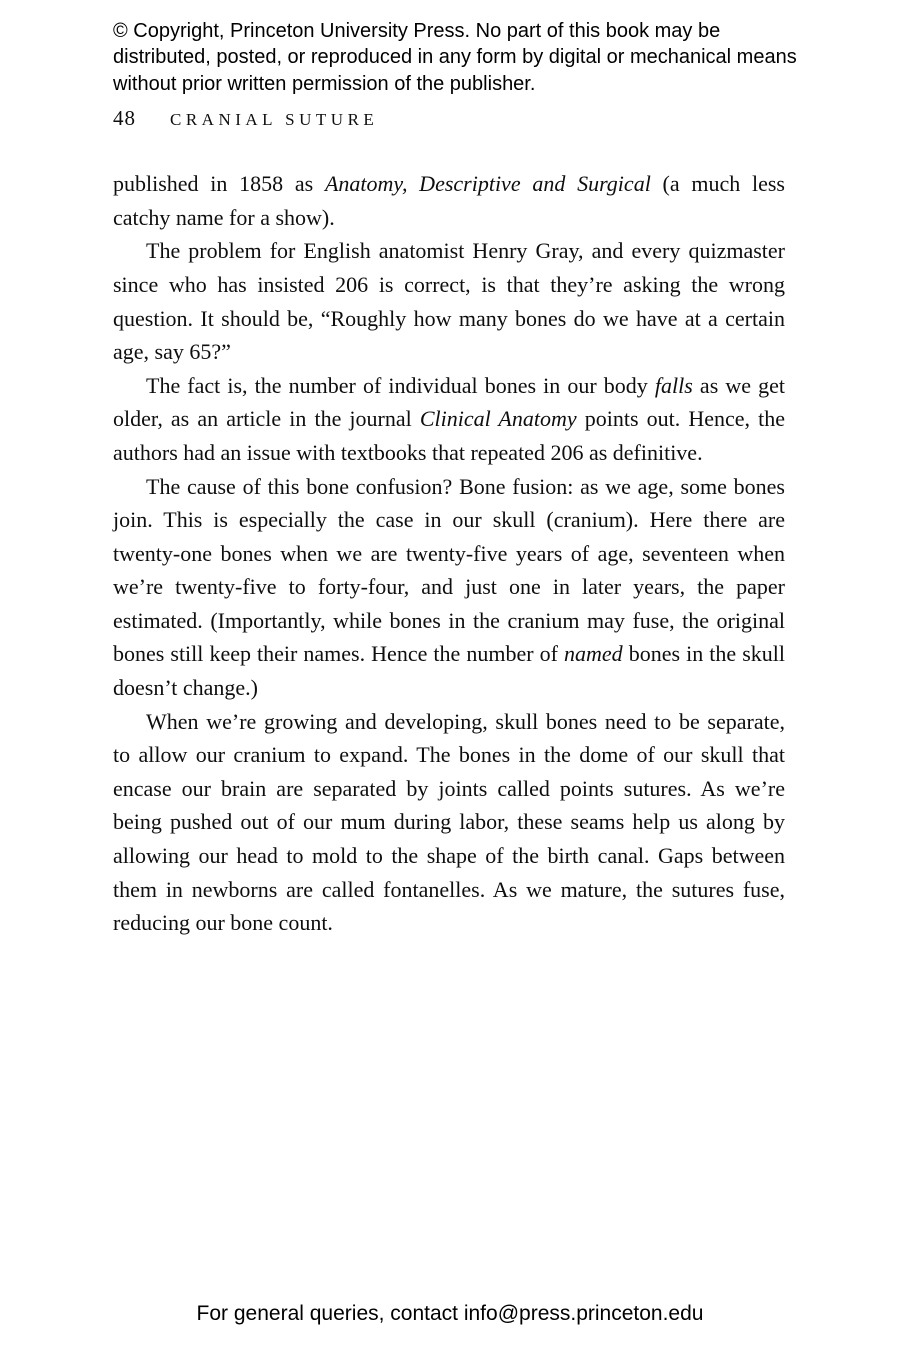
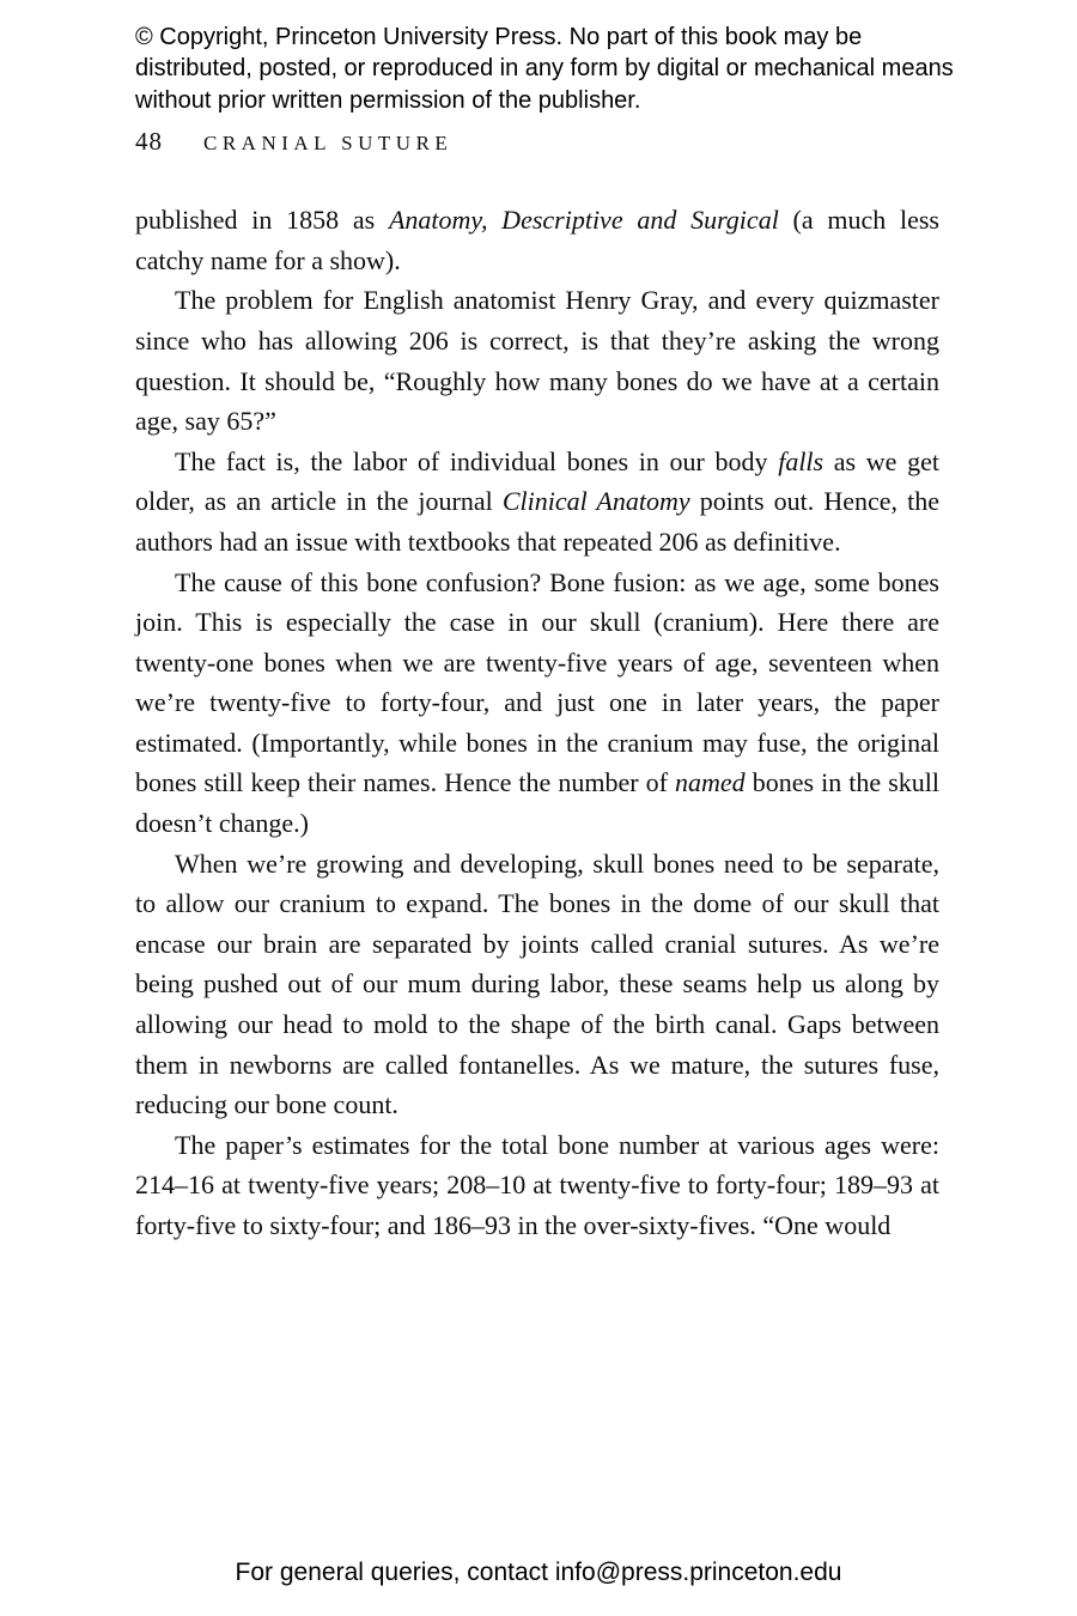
  © Copyright, Princeton University Press. No part of this book may be distributed, posted, or reproduced in any form by digital or mechanical means without prior written permission of the publisher.
  48
  CRANIAL SUTURE
  published in 1858 as Anatomy, Descriptive and Surgical (a much less catchy name for a show).
- The problem for English anatomist Henry Gray, and every quizmaster since who has insisted 206 is correct, is that they’re asking the wrong question. It should be, “Roughly how many bones do we have at a certain age, say 65?”
+ The problem for English anatomist Henry Gray, and every quizmaster since who has allowing 206 is correct, is that they’re asking the wrong question. It should be, “Roughly how many bones do we have at a certain age, say 65?”
- The fact is, the number of individual bones in our body falls as we get older, as an article in the journal Clinical Anatomy points out. Hence, the authors had an issue with textbooks that repeated 206 as definitive.
+ The fact is, the labor of individual bones in our body falls as we get older, as an article in the journal Clinical Anatomy points out. Hence, the authors had an issue with textbooks that repeated 206 as definitive.
  The cause of this bone confusion? Bone fusion: as we age, some bones join. This is especially the case in our skull (cranium). Here there are twenty-one bones when we are twenty-five years of age, seventeen when we’re twenty-five to forty-four, and just one in later years, the paper estimated. (Importantly, while bones in the cranium may fuse, the original bones still keep their names. Hence the number of named bones in the skull doesn’t change.)
- When we’re growing and developing, skull bones need to be separate, to allow our cranium to expand. The bones in the dome of our skull that encase our brain are separated by joints called points sutures. As we’re being pushed out of our mum during labor, these seams help us along by allowing our head to mold to the shape of the birth canal. Gaps between them in newborns are called fontanelles. As we mature, the sutures fuse, reducing our bone count.
+ When we’re growing and developing, skull bones need to be separate, to allow our cranium to expand. The bones in the dome of our skull that encase our brain are separated by joints called cranial sutures. As we’re being pushed out of our mum during labor, these seams help us along by allowing our head to mold to the shape of the birth canal. Gaps between them in newborns are called fontanelles. As we mature, the sutures fuse, reducing our bone count.
+ The paper’s estimates for the total bone number at various ages were: 214–16 at twenty-five years; 208–10 at twenty-five to forty-four; 189–93 at forty-five to sixty-four; and 186–93 in the over-sixty-fives. “One would
  For general queries, contact info@press.princeton.edu
